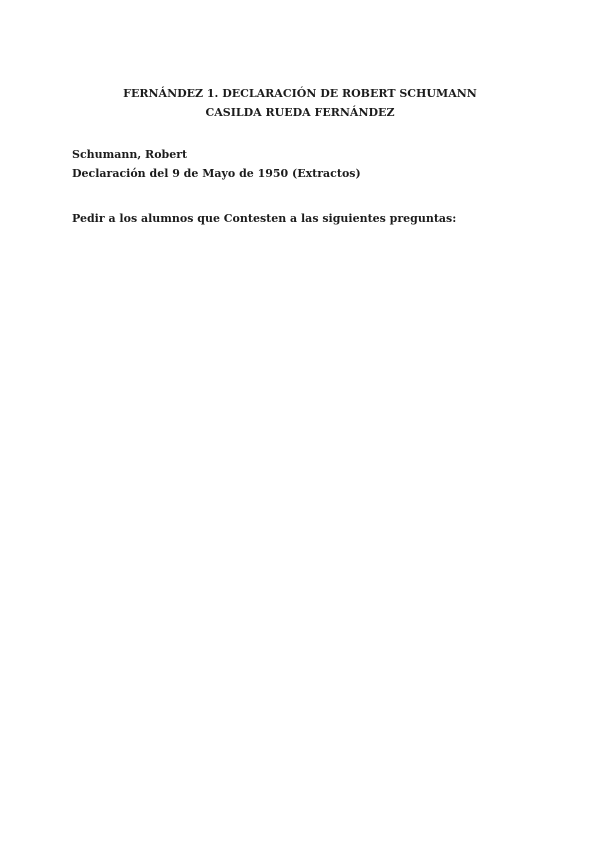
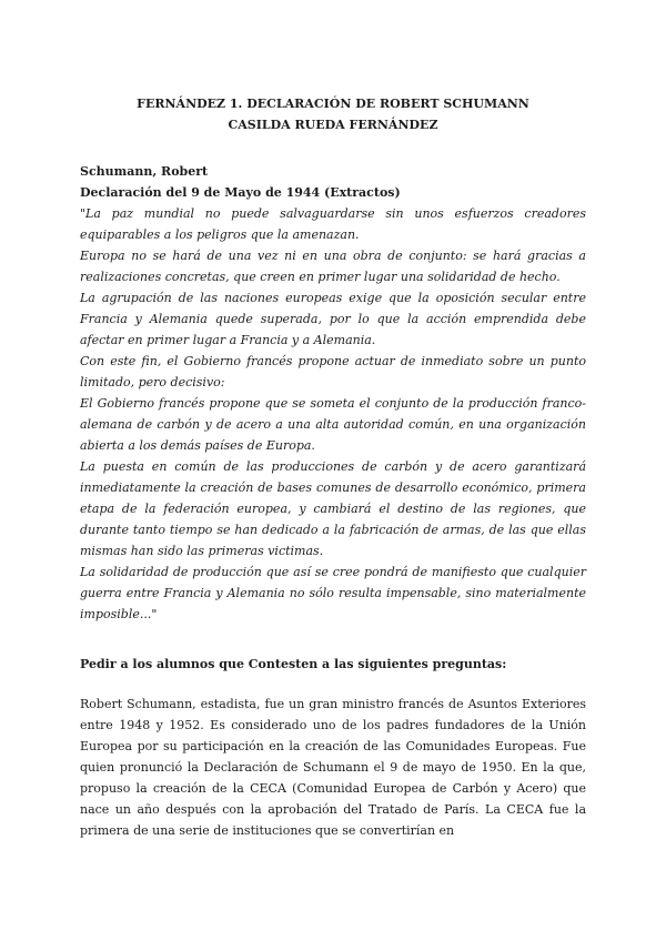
  FERNÁNDEZ 1. DECLARACIÓN DE ROBERT SCHUMANN
  CASILDA RUEDA FERNÁNDEZ
  Schumann, Robert
- Declaración del 9 de Mayo de 1950 (Extractos)
+ Declaración del 9 de Mayo de 1944 (Extractos)
+ "La paz mundial no puede salvaguardarse sin unos esfuerzos creadores equiparables a los peligros que la amenazan.
+ Europa no se hará de una vez ni en una obra de conjunto: se hará gracias a realizaciones concretas, que creen en primer lugar una solidaridad de hecho.
+ La agrupación de las naciones europeas exige que la oposición secular entre Francia y Alemania quede superada, por lo que la acción emprendida debe afectar en primer lugar a Francia y a Alemania.
+ Con este fin, el Gobierno francés propone actuar de inmediato sobre un punto limitado, pero decisivo:
+ El Gobierno francés propone que se someta el conjunto de la producción franco-alemana de carbón y de acero a una alta autoridad común, en una organización abierta a los demás países de Europa.
+ La puesta en común de las producciones de carbón y de acero garantizará inmediatamente la creación de bases comunes de desarrollo económico, primera etapa de la federación europea, y cambiará el destino de las regiones, que durante tanto tiempo se han dedicado a la fabricación de armas, de las que ellas mismas han sido las primeras victimas.
+ La solidaridad de producción que así se cree pondrá de manifiesto que cualquier guerra entre Francia y Alemania no sólo resulta impensable, sino materialmente imposible..."
  Pedir a los alumnos que Contesten a las siguientes preguntas:
+ Robert Schumann, estadista, fue un gran ministro francés de Asuntos Exteriores entre 1948 y 1952. Es considerado uno de los padres fundadores de la Unión Europea por su participación en la creación de las Comunidades Europeas. Fue quien pronunció la Declaración de Schumann el 9 de mayo de 1950. En la que, propuso la creación de la CECA (Comunidad Europea de Carbón y Acero) que nace un año después con la aprobación del Tratado de París. La CECA fue la primera de una serie de instituciones que se convertirían en
